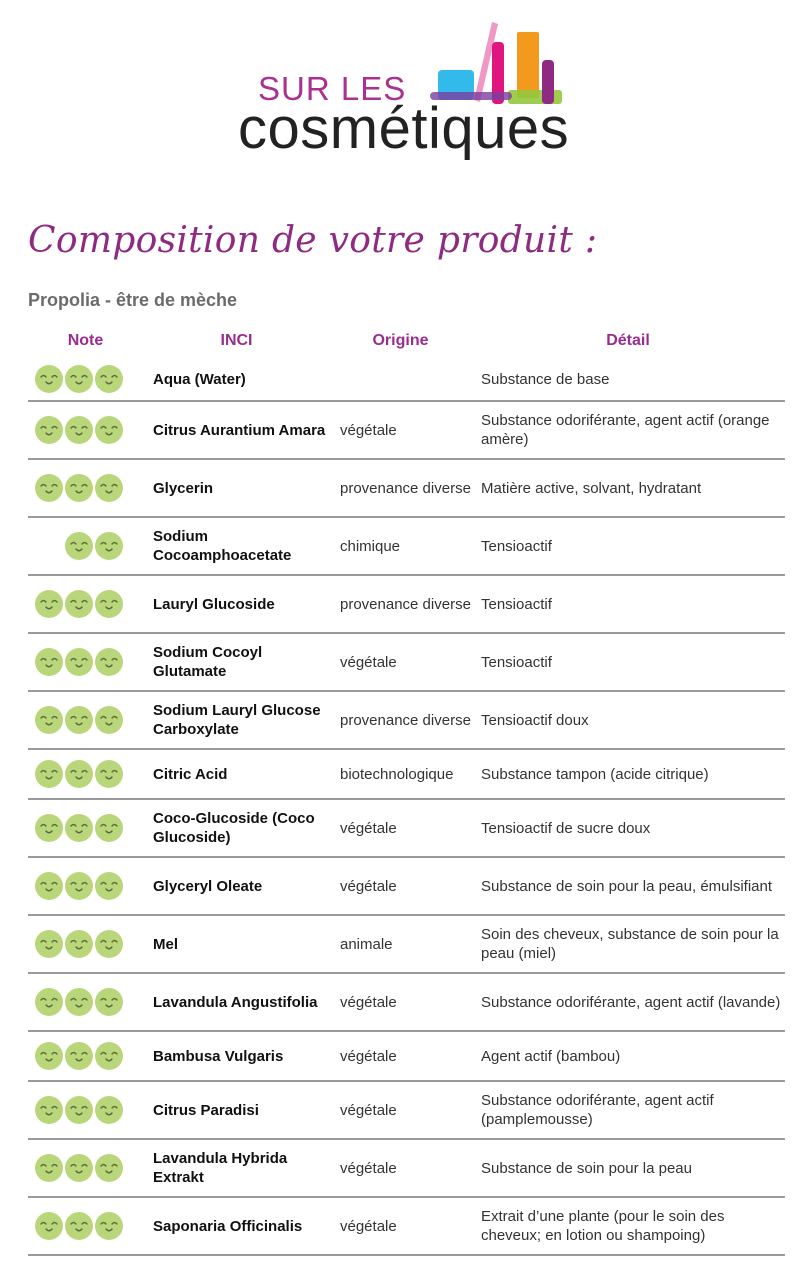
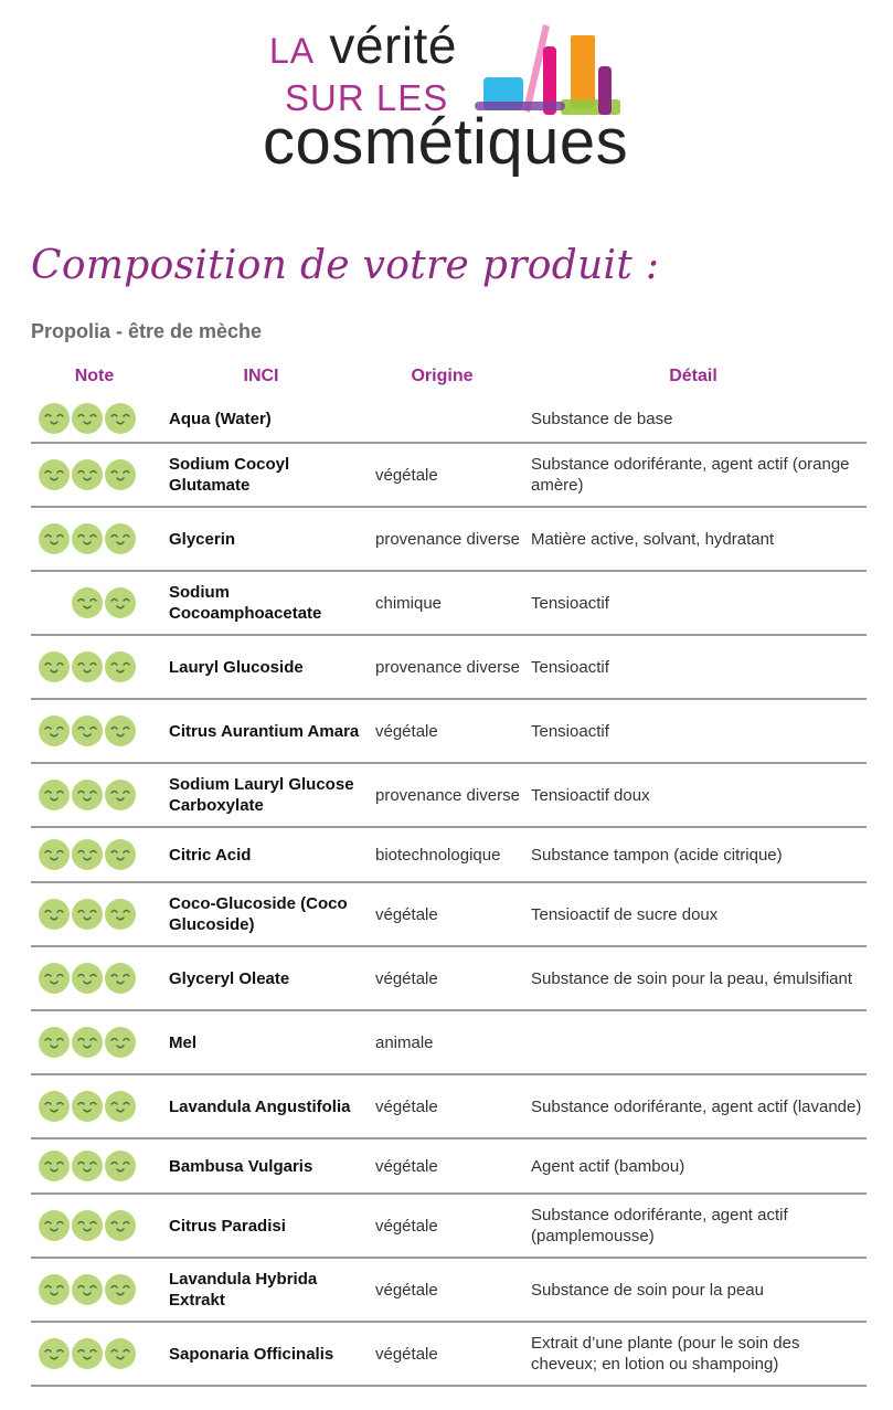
+ LA vérité
  SUR LES
  cosmétiques
  Composition de votre produit :
  Propolia - être de mèche
  Note
  INCI
  Origine
  Détail
  Aqua (Water)
  Substance de base
- Citrus Aurantium Amara
+ Sodium Cocoyl Glutamate
  végétale
  Substance odoriférante, agent actif (orange amère)
  Glycerin
  provenance diverse
  Matière active, solvant, hydratant
  Sodium Cocoamphoacetate
  chimique
  Tensioactif
  Lauryl Glucoside
  provenance diverse
  Tensioactif
- Sodium Cocoyl Glutamate
+ Citrus Aurantium Amara
  végétale
  Tensioactif
  Sodium Lauryl Glucose Carboxylate
  provenance diverse
  Tensioactif doux
  Citric Acid
  biotechnologique
  Substance tampon (acide citrique)
  Coco-Glucoside (Coco Glucoside)
  végétale
  Tensioactif de sucre doux
  Glyceryl Oleate
  végétale
  Substance de soin pour la peau, émulsifiant
  Mel
  animale
- Soin des cheveux, substance de soin pour la peau (miel)
  Lavandula Angustifolia
  végétale
  Substance odoriférante, agent actif (lavande)
  Bambusa Vulgaris
  végétale
  Agent actif (bambou)
  Citrus Paradisi
  végétale
  Substance odoriférante, agent actif (pamplemousse)
  Lavandula Hybrida Extrakt
  végétale
  Substance de soin pour la peau
  Saponaria Officinalis
  végétale
  Extrait d’une plante (pour le soin des cheveux; en lotion ou shampoing)
